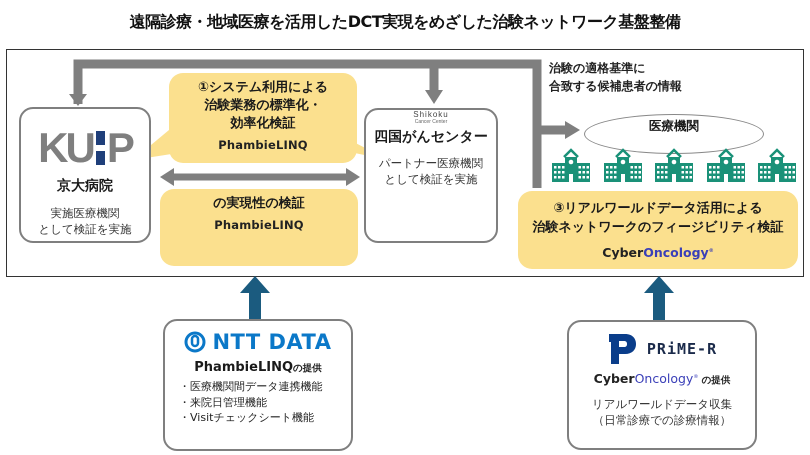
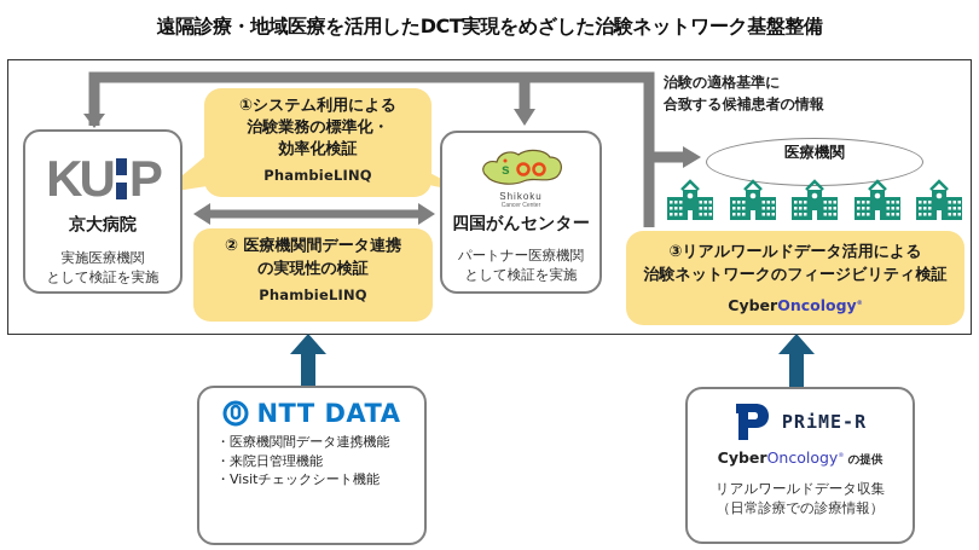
  遠隔診療・地域医療を活用したDCT実現をめざした治験ネットワーク基盤整備
  KU
  P
  京大病院
  実施医療機関
  として検証を実施
+ s
  Shikoku
  四国がんセンター
  パートナー医療機関
  として検証を実施
  ①システム利用による
  治験業務の標準化・
  効率化検証
  PhambieLINQ
+ ② 医療機関間データ連携
  の実現性の検証
  PhambieLINQ
  治験の適格基準に
  合致する候補患者の情報
  医療機関
  ③リアルワールドデータ活用による
  治験ネットワークのフィージビリティ検証
  CyberOncology
  NTT DATA
- PhambieLINQの提供
  ・医療機関間データ連携機能
  ・来院日管理機能
  ・Visitチェックシート機能
  PRiME-R
  CyberOncology の提供
  リアルワールドデータ収集
  （日常診療での診療情報）
